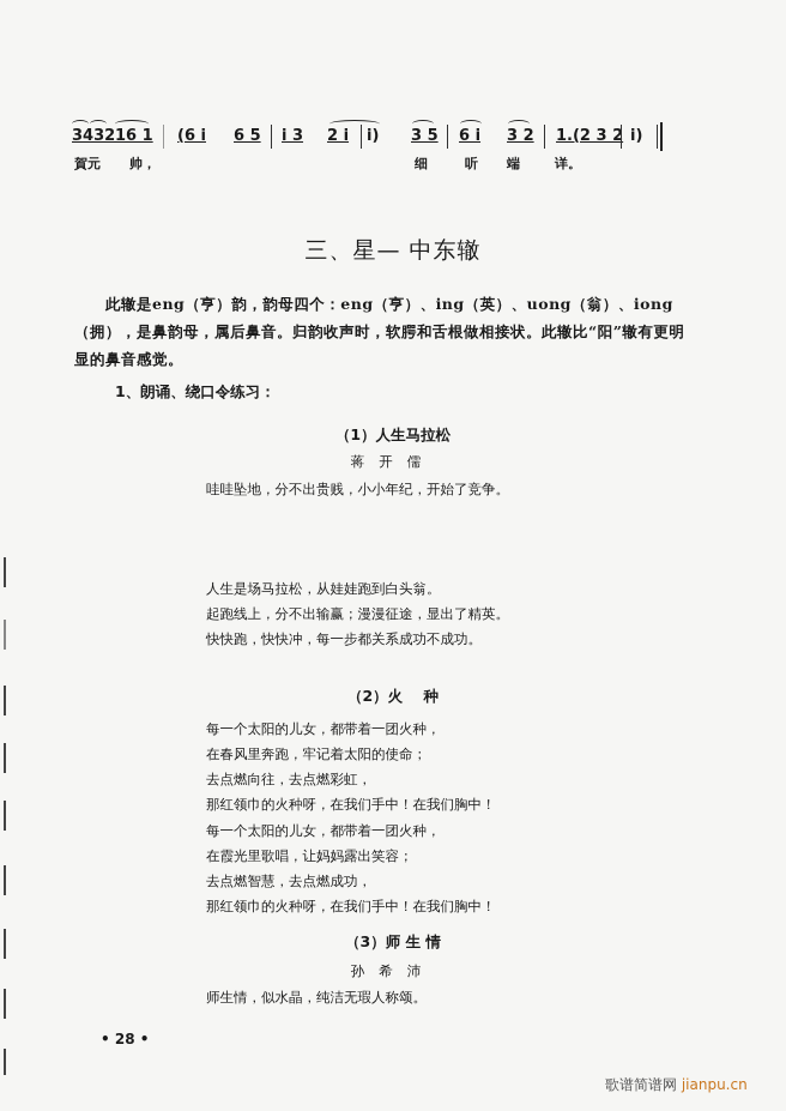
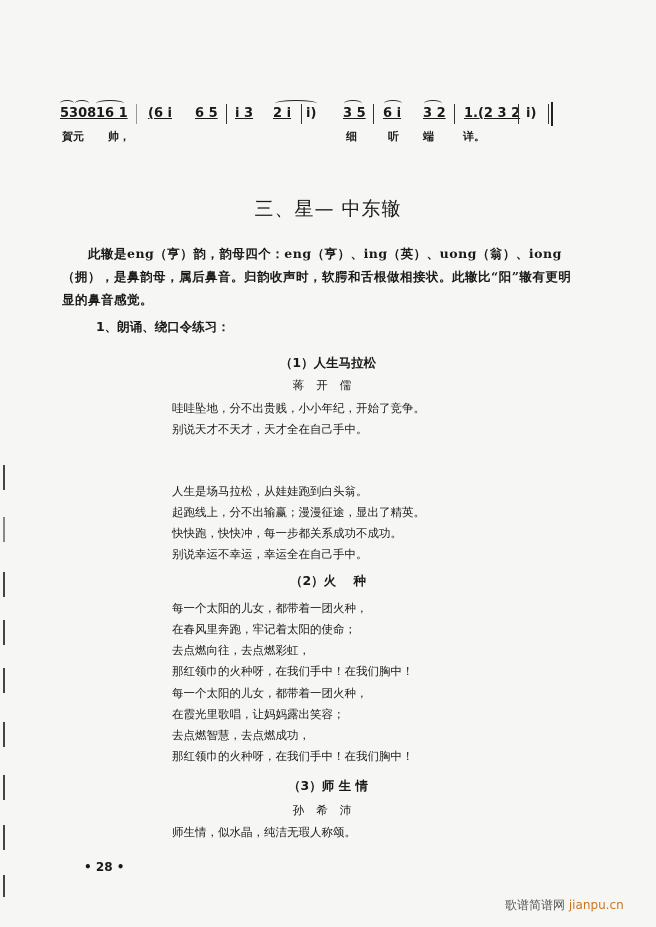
- 3432
+ 5308
  16 1
  (6 i
  6 5
  i 3
  2 i
  i)
  3 5
  6 i
  3 2
  1.(2 3 2
  i)
  賀元
  帅，
  细
  听
  端
  详。
  三、星— 中东辙
  此辙是eng（亨）韵，韵母四个：eng（亨）、ing（英）、uong（翁）、iong（拥），是鼻韵母，属后鼻音。归韵收声时，软腭和舌根做相接状。此辙比“阳”辙有更明显的鼻音感觉。
  1、朗诵、绕口令练习：
  （1）人生马拉松
  蒋开儒
  哇哇坠地，分不出贵贱，小小年纪，开始了竞争。
+ 别说天才不天才，天才全在自己手中。
  人生是场马拉松，从娃娃跑到白头翁。
  起跑线上，分不出输赢；漫漫征途，显出了精英。
  快快跑，快快冲，每一步都关系成功不成功。
+ 别说幸运不幸运，幸运全在自己手中。
  （2）火 种
  每一个太阳的儿女，都带着一团火种，
  在春风里奔跑，牢记着太阳的使命；
  去点燃向往，去点燃彩虹，
  那红领巾的火种呀，在我们手中！在我们胸中！
  每一个太阳的儿女，都带着一团火种，
  在霞光里歌唱，让妈妈露出笑容；
  去点燃智慧，去点燃成功，
  那红领巾的火种呀，在我们手中！在我们胸中！
  （3）师 生 情
  孙希沛
  师生情，似水晶，纯洁无瑕人称颂。
  • 28 •
  歌谱简谱网 jianpu.cn
